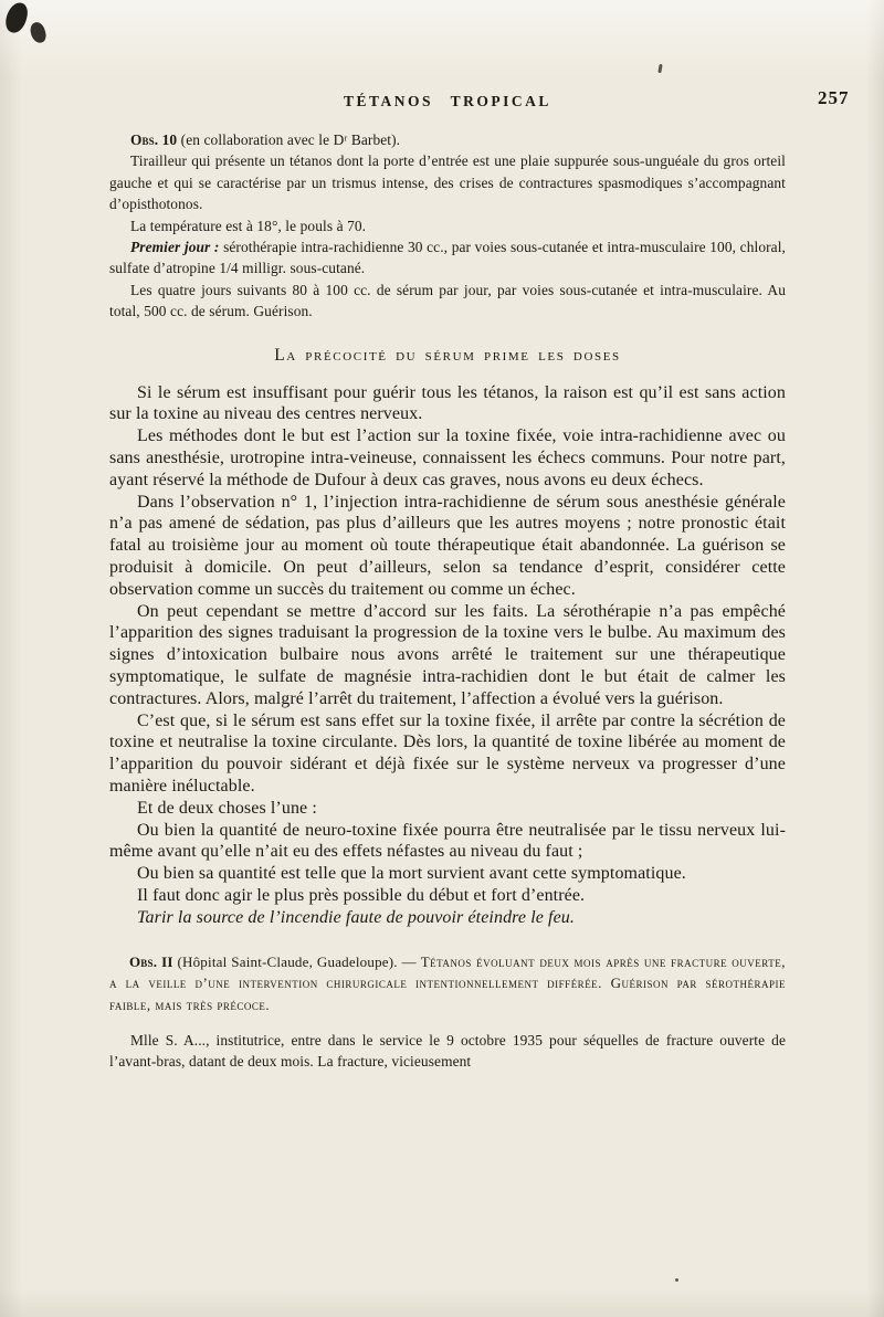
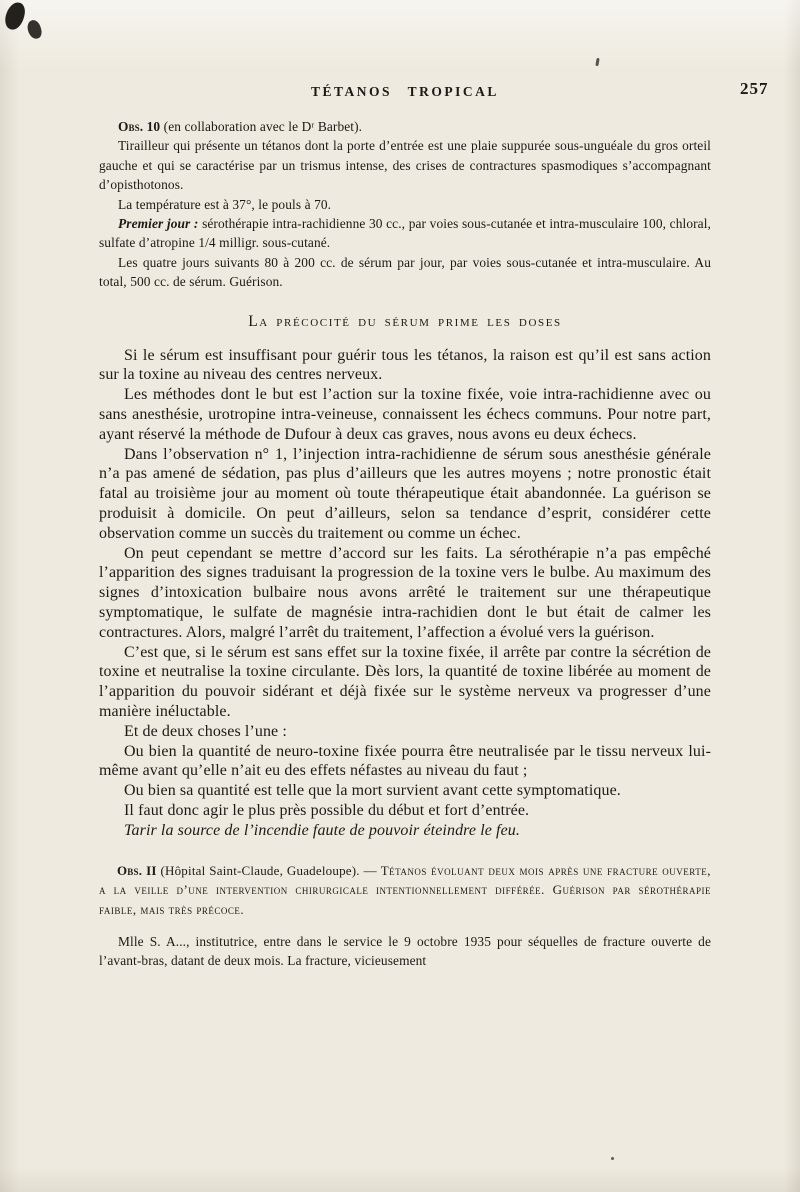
  TÉTANOS TROPICAL
  257
  Obs. 10 (en collaboration avec le Dʳ Barbet).
  Tirailleur qui présente un tétanos dont la porte d’entrée est une plaie suppurée sous-unguéale du gros orteil gauche et qui se caractérise par un trismus intense, des crises de contractures spasmodiques s’accompagnant d’opisthotonos.
- La température est à 18°, le pouls à 70.
+ La température est à 37°, le pouls à 70.
  Premier jour : sérothérapie intra-rachidienne 30 cc., par voies sous-cutanée et intra-musculaire 100, chloral, sulfate d’atropine 1/4 milligr. sous-cutané.
- Les quatre jours suivants 80 à 100 cc. de sérum par jour, par voies sous-cutanée et intra-musculaire. Au total, 500 cc. de sérum. Guérison.
+ Les quatre jours suivants 80 à 200 cc. de sérum par jour, par voies sous-cutanée et intra-musculaire. Au total, 500 cc. de sérum. Guérison.
  La précocité du sérum prime les doses
  Si le sérum est insuffisant pour guérir tous les tétanos, la raison est qu’il est sans action sur la toxine au niveau des centres nerveux.
  Les méthodes dont le but est l’action sur la toxine fixée, voie intra-rachidienne avec ou sans anesthésie, urotropine intra-veineuse, connaissent les échecs communs. Pour notre part, ayant réservé la méthode de Dufour à deux cas graves, nous avons eu deux échecs.
  Dans l’observation n° 1, l’injection intra-rachidienne de sérum sous anesthésie générale n’a pas amené de sédation, pas plus d’ailleurs que les autres moyens ; notre pronostic était fatal au troisième jour au moment où toute thérapeutique était abandonnée. La guérison se produisit à domicile. On peut d’ailleurs, selon sa tendance d’esprit, considérer cette observation comme un succès du traitement ou comme un échec.
  On peut cependant se mettre d’accord sur les faits. La sérothérapie n’a pas empêché l’apparition des signes traduisant la progression de la toxine vers le bulbe. Au maximum des signes d’intoxication bulbaire nous avons arrêté le traitement sur une thérapeutique symptomatique, le sulfate de magnésie intra-rachidien dont le but était de calmer les contractures. Alors, malgré l’arrêt du traitement, l’affection a évolué vers la guérison.
  C’est que, si le sérum est sans effet sur la toxine fixée, il arrête par contre la sécrétion de toxine et neutralise la toxine circulante. Dès lors, la quantité de toxine libérée au moment de l’apparition du pouvoir sidérant et déjà fixée sur le système nerveux va progresser d’une manière inéluctable.
  Et de deux choses l’une :
  Ou bien la quantité de neuro-toxine fixée pourra être neutralisée par le tissu nerveux lui-même avant qu’elle n’ait eu des effets néfastes au niveau du faut ;
  Ou bien sa quantité est telle que la mort survient avant cette symptomatique.
  Il faut donc agir le plus près possible du début et fort d’entrée.
  Tarir la source de l’incendie faute de pouvoir éteindre le feu.
  Obs. II (Hôpital Saint-Claude, Guadeloupe). — Tétanos évoluant deux mois après une fracture ouverte, a la veille d’une intervention chirurgicale intentionnellement différée. Guérison par sérothérapie faible, mais très précoce.
  Mlle S. A..., institutrice, entre dans le service le 9 octobre 1935 pour séquelles de fracture ouverte de l’avant-bras, datant de deux mois. La fracture, vicieusement
